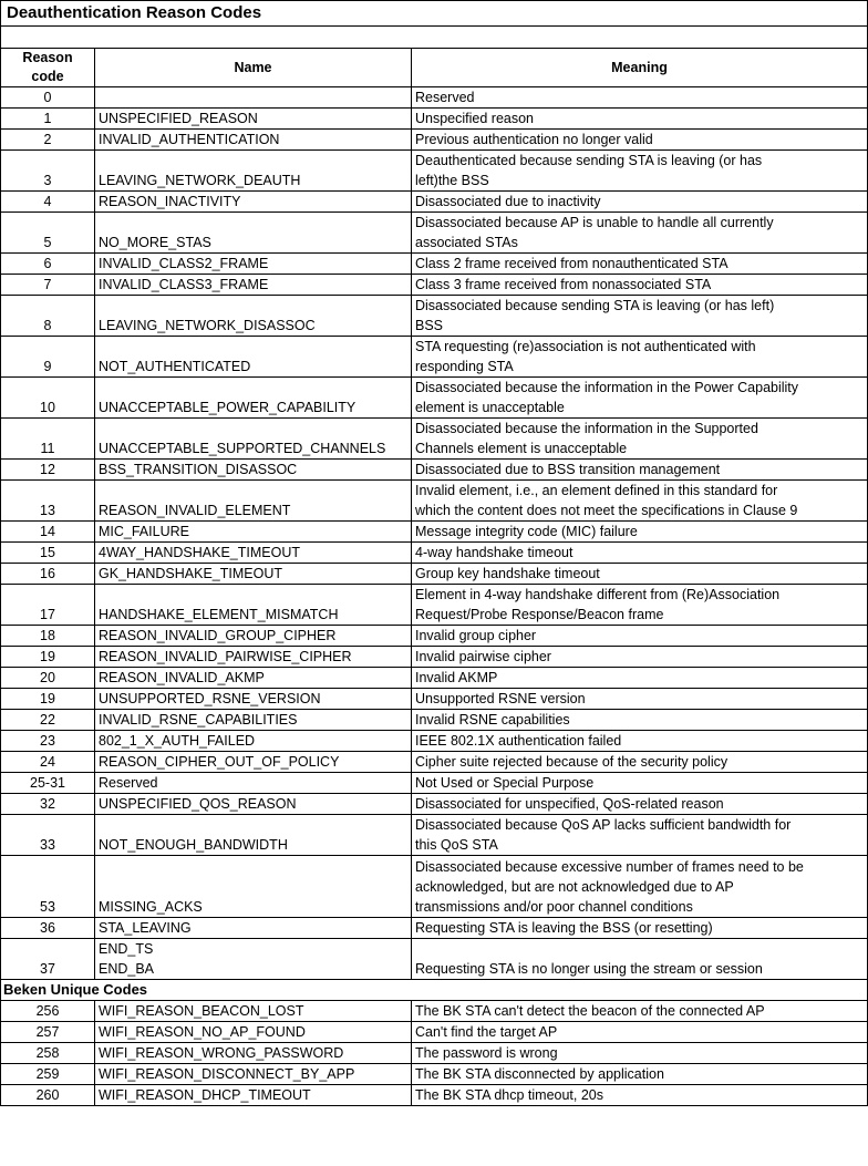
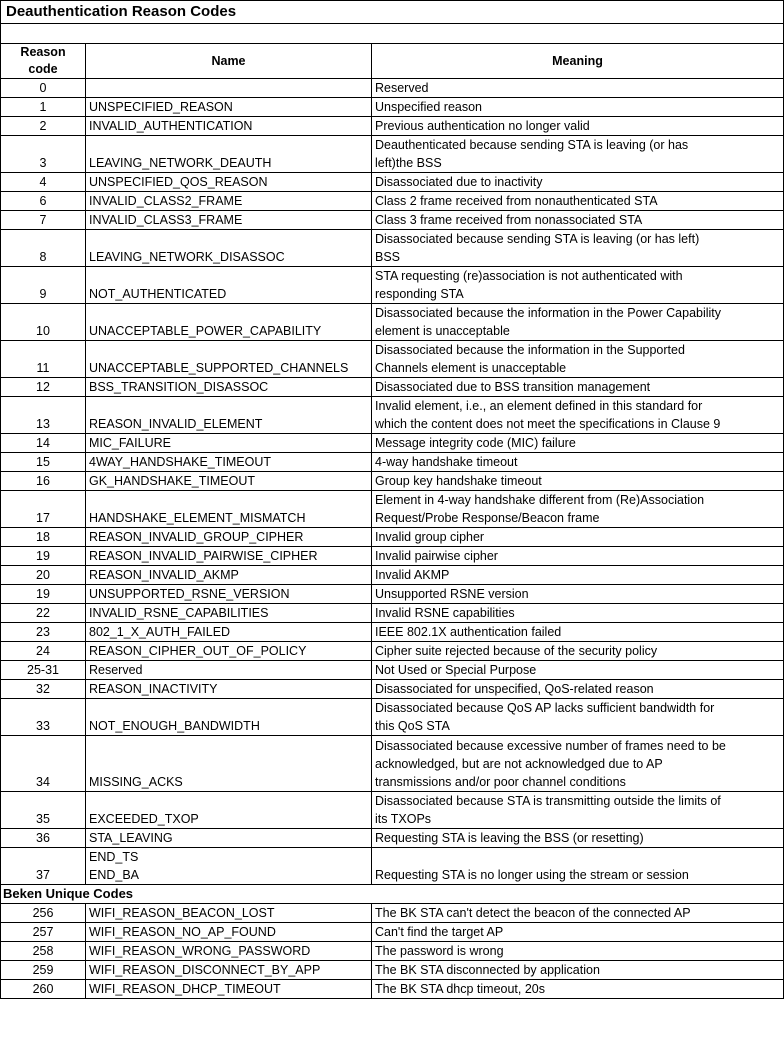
  Deauthentication Reason Codes
  Reason code	Name	Meaning
  0		Reserved
  1	UNSPECIFIED_REASON	Unspecified reason
  2	INVALID_AUTHENTICATION	Previous authentication no longer valid
  3	LEAVING_NETWORK_DEAUTH	Deauthenticated because sending STA is leaving (or has left)the BSS
- 4	REASON_INACTIVITY	Disassociated due to inactivity
+ 4	UNSPECIFIED_QOS_REASON	Disassociated due to inactivity
- 5	NO_MORE_STAS	Disassociated because AP is unable to handle all currently associated STAs
  6	INVALID_CLASS2_FRAME	Class 2 frame received from nonauthenticated STA
  7	INVALID_CLASS3_FRAME	Class 3 frame received from nonassociated STA
  8	LEAVING_NETWORK_DISASSOC	Disassociated because sending STA is leaving (or has left) BSS
  9	NOT_AUTHENTICATED	STA requesting (re)association is not authenticated with responding STA
  10	UNACCEPTABLE_POWER_CAPABILITY	Disassociated because the information in the Power Capability element is unacceptable
  11	UNACCEPTABLE_SUPPORTED_CHANNELS	Disassociated because the information in the Supported Channels element is unacceptable
  12	BSS_TRANSITION_DISASSOC	Disassociated due to BSS transition management
  13	REASON_INVALID_ELEMENT	Invalid element, i.e., an element defined in this standard for which the content does not meet the specifications in Clause 9
  14	MIC_FAILURE	Message integrity code (MIC) failure
  15	4WAY_HANDSHAKE_TIMEOUT	4-way handshake timeout
  16	GK_HANDSHAKE_TIMEOUT	Group key handshake timeout
  17	HANDSHAKE_ELEMENT_MISMATCH	Element in 4-way handshake different from (Re)Association Request/Probe Response/Beacon frame
  18	REASON_INVALID_GROUP_CIPHER	Invalid group cipher
  19	REASON_INVALID_PAIRWISE_CIPHER	Invalid pairwise cipher
  20	REASON_INVALID_AKMP	Invalid AKMP
  19	UNSUPPORTED_RSNE_VERSION	Unsupported RSNE version
  22	INVALID_RSNE_CAPABILITIES	Invalid RSNE capabilities
  23	802_1_X_AUTH_FAILED	IEEE 802.1X authentication failed
  24	REASON_CIPHER_OUT_OF_POLICY	Cipher suite rejected because of the security policy
  25-31	Reserved	Not Used or Special Purpose
- 32	UNSPECIFIED_QOS_REASON	Disassociated for unspecified, QoS-related reason
+ 32	REASON_INACTIVITY	Disassociated for unspecified, QoS-related reason
  33	NOT_ENOUGH_BANDWIDTH	Disassociated because QoS AP lacks sufficient bandwidth for this QoS STA
- 53	MISSING_ACKS	Disassociated because excessive number of frames need to be acknowledged, but are not acknowledged due to AP transmissions and/or poor channel conditions
+ 34	MISSING_ACKS	Disassociated because excessive number of frames need to be acknowledged, but are not acknowledged due to AP transmissions and/or poor channel conditions
+ 35	EXCEEDED_TXOP	Disassociated because STA is transmitting outside the limits of its TXOPs
  36	STA_LEAVING	Requesting STA is leaving the BSS (or resetting)
  37	END_TS END_BA	Requesting STA is no longer using the stream or session
  Beken Unique Codes
  256	WIFI_REASON_BEACON_LOST	The BK STA can't detect the beacon of the connected AP
  257	WIFI_REASON_NO_AP_FOUND	Can't find the target AP
  258	WIFI_REASON_WRONG_PASSWORD	The password is wrong
  259	WIFI_REASON_DISCONNECT_BY_APP	The BK STA disconnected by application
  260	WIFI_REASON_DHCP_TIMEOUT	The BK STA dhcp timeout, 20s
